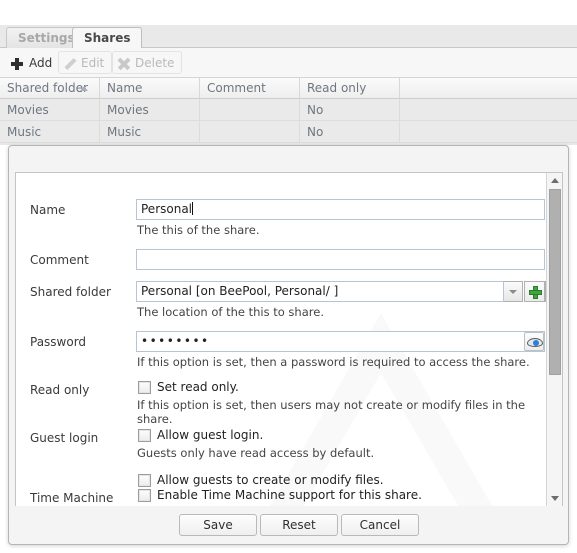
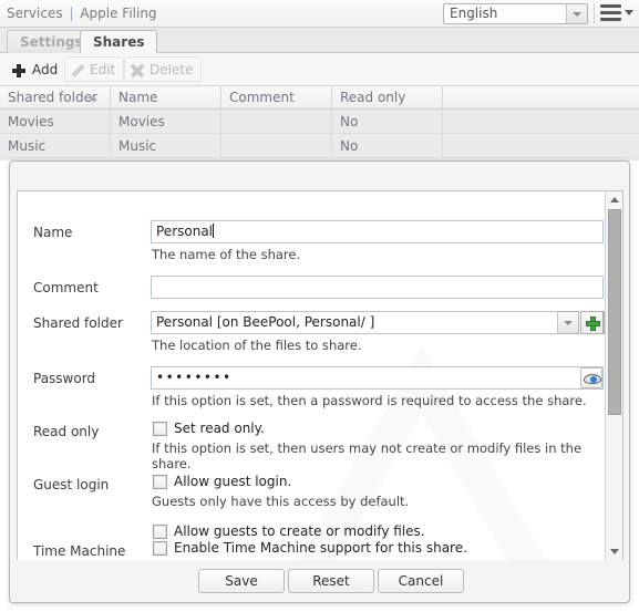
+ Services | Apple Filing
+ English
  Setting
  Shares
  Add
  Edit
  Delete
  Shared folder
  Name
  Comment
  Read only
  Movies
  Movies
  No
  Music
  Music
  No
  Name
  Personal
- The this of the share.
+ The name of the share.
  Comment
  Shared folder
  Personal [on BeePool, Personal/ ]
- The location of the this to share.
+ The location of the files to share.
  Password
  ••••••••
  If this option is set, then a password is required to access the share.
  Read only
  Set read only.
  If this option is set, then users may not create or modify files in the share.
  Guest login
  Allow guest login.
- Guests only have read access by default.
+ Guests only have this access by default.
  Allow guests to create or modify files.
  Time Machine
  Enable Time Machine support for this share.
  Save
  Reset
  Cancel
